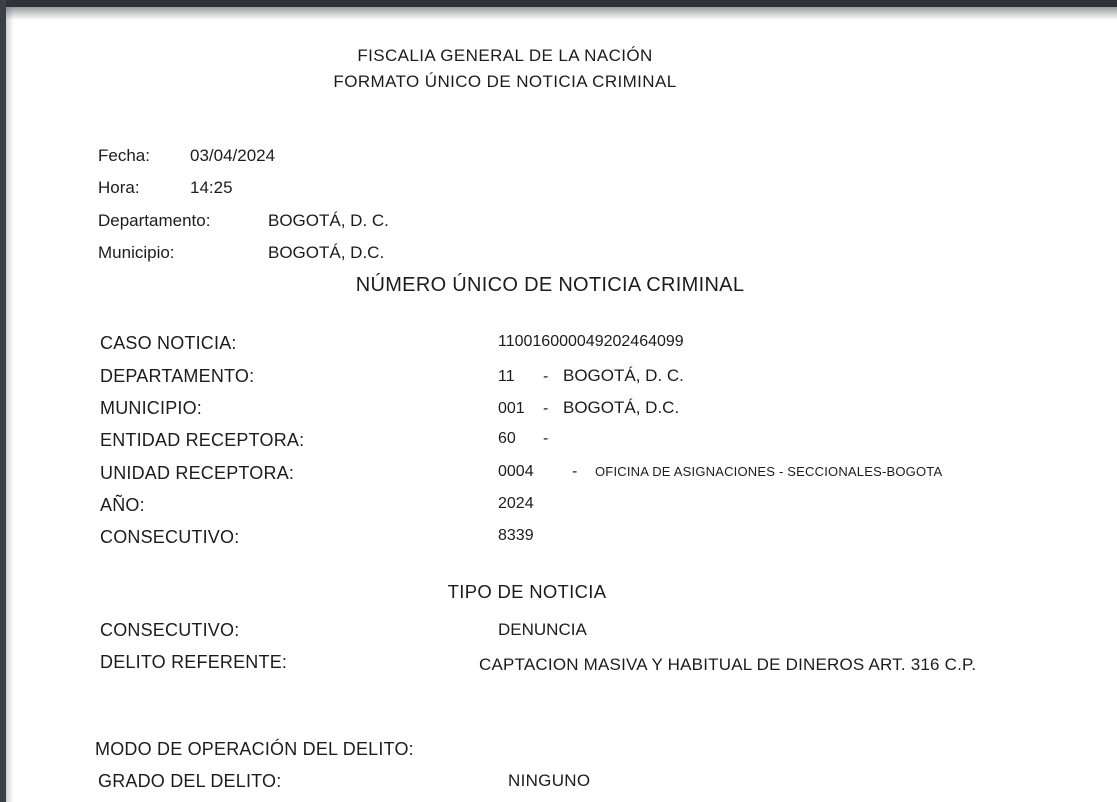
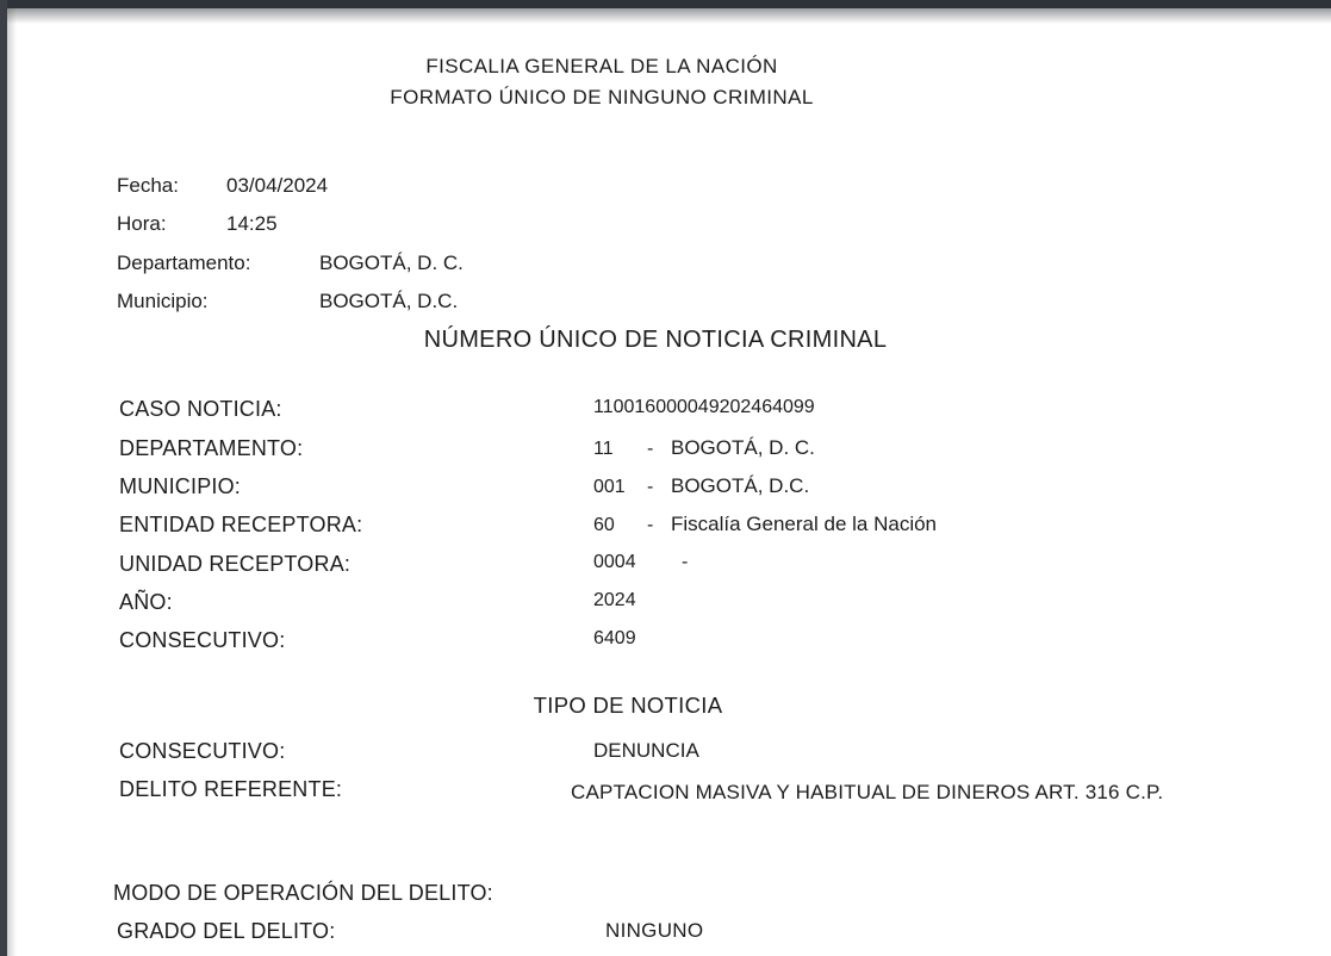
  FISCALIA GENERAL DE LA NACIÓN
- FORMATO ÚNICO DE NOTICIA CRIMINAL
+ FORMATO ÚNICO DE NINGUNO CRIMINAL
  Fecha:
  03/04/2024
  Hora:
  14:25
  Departamento:
  BOGOTÁ, D. C.
  Municipio:
  BOGOTÁ, D.C.
  NÚMERO ÚNICO DE NOTICIA CRIMINAL
  CASO NOTICIA:
  110016000049202464099
  DEPARTAMENTO:
  11
  -
  BOGOTÁ, D. C.
  MUNICIPIO:
  001
  -
  BOGOTÁ, D.C.
  ENTIDAD RECEPTORA:
  60
  -
+ Fiscalía General de la Nación
  UNIDAD RECEPTORA:
  0004
  -
- OFICINA DE ASIGNACIONES - SECCIONALES-BOGOTA
  AÑO:
  2024
  CONSECUTIVO:
- 8339
+ 6409
  TIPO DE NOTICIA
  CONSECUTIVO:
  DENUNCIA
  DELITO REFERENTE:
  CAPTACION MASIVA Y HABITUAL DE DINEROS ART. 316 C.P.
  MODO DE OPERACIÓN DEL DELITO:
  GRADO DEL DELITO:
  NINGUNO
